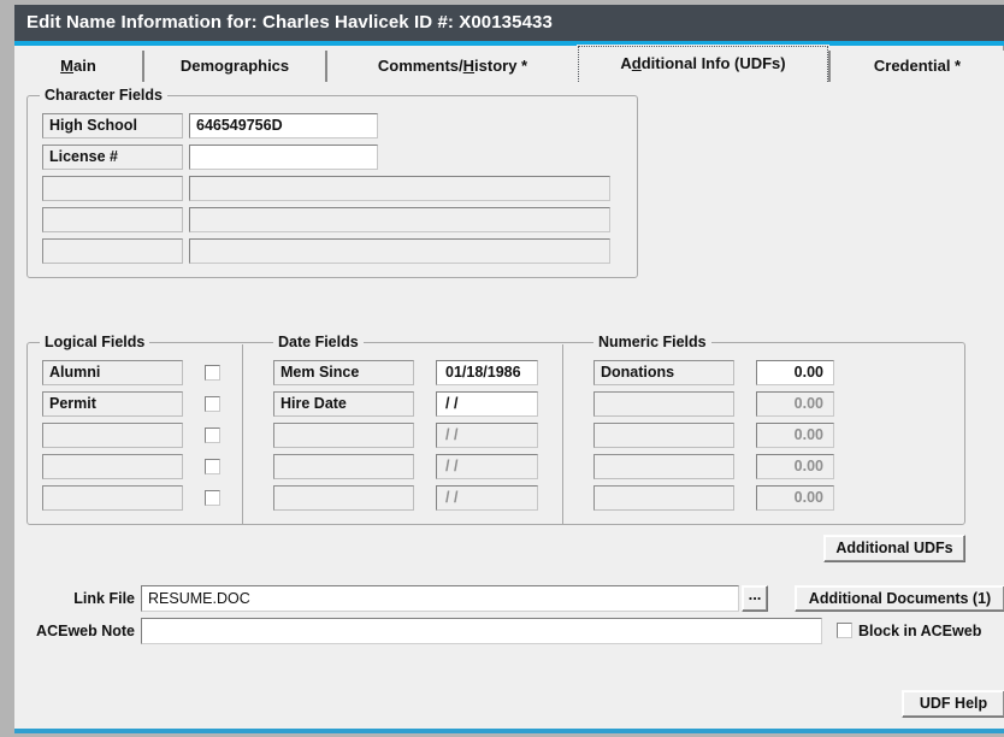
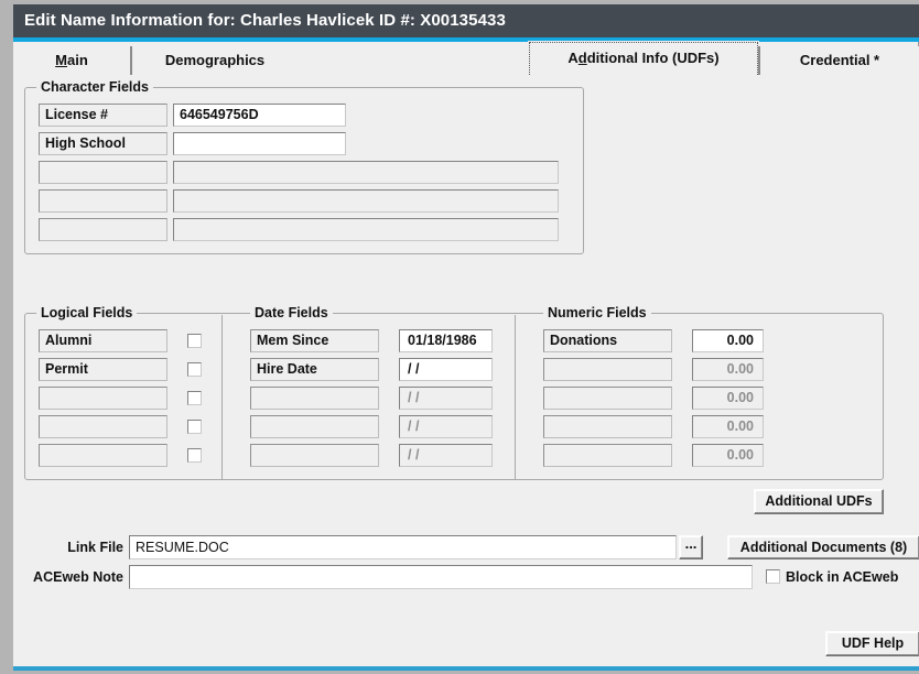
  Edit Name Information for: Charles Havlicek ID #: X00135433
  Main
  Demographics
- Comments/History *
  Additional Info (UDFs)
  Credential *
  Character Fields
- High School
+ License #
  646549756D
- License #
+ High School
  Logical Fields
  Date Fields
  Numeric Fields
  Alumni
  Permit
  Mem Since
  01/18/1986
  Hire Date
  / /
  / /
  / /
  / /
  Donations
  0.00
  0.00
  0.00
  0.00
  0.00
  Additional UDFs
  Link File
  RESUME.DOC
  ...
- Additional Documents (1)
+ Additional Documents (8)
  ACEweb Note
  Block in ACEweb
  UDF Help
